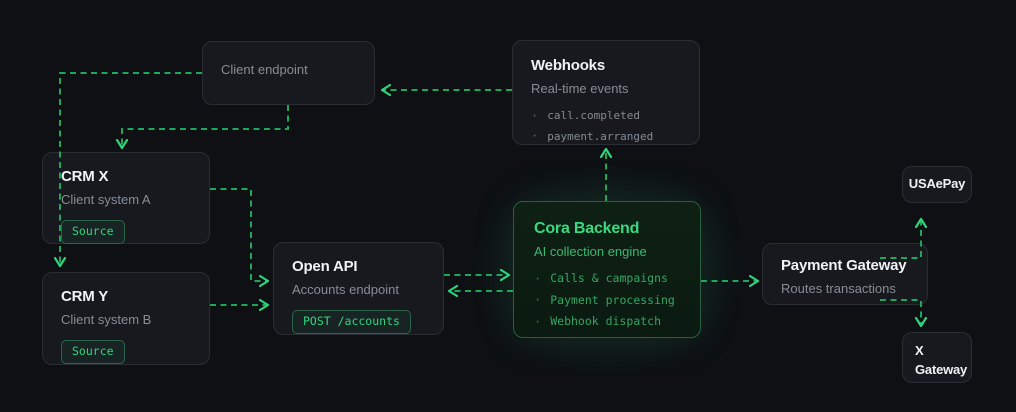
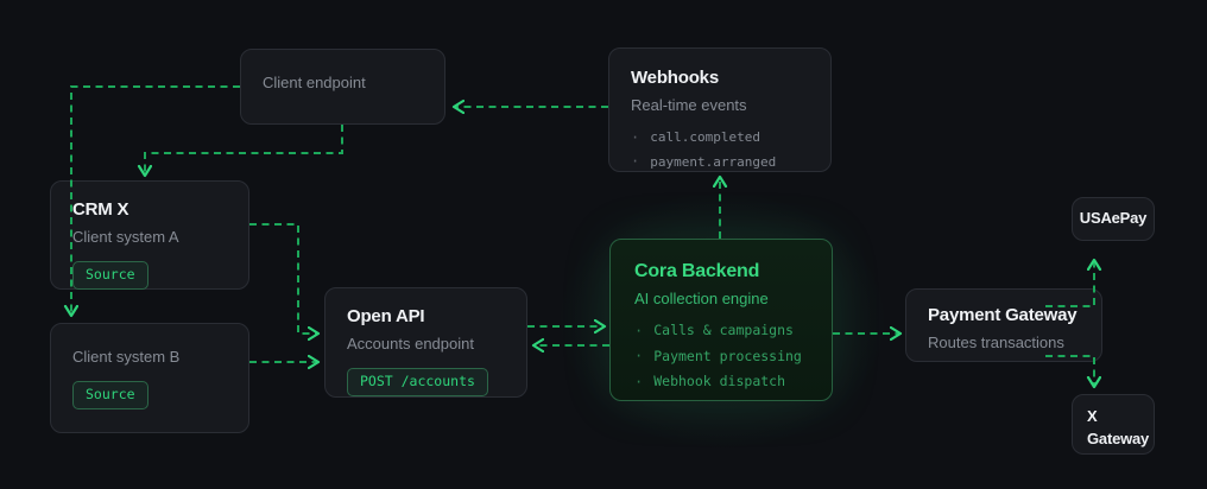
  Client endpoint
  Webhooks
  Real-time events
  ·
  call.completed
  ·
  payment.arranged
  CRM X
  Client system A
  Source
- CRM Y
  Client system B
  Source
  Open API
  Accounts endpoint
  POST /accounts
  Cora Backend
  AI collection engine
  ·
  Calls & campaigns
  ·
  Payment processing
  ·
  Webhook dispatch
  Payment Gateway
  Routes transactions
  USAePay
  X Gatewa
